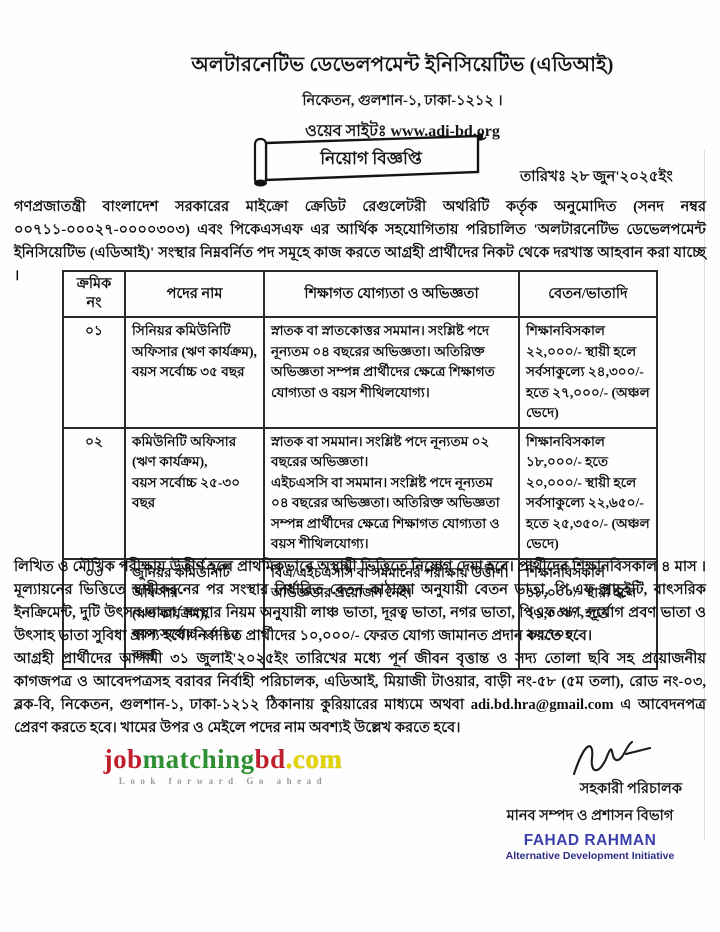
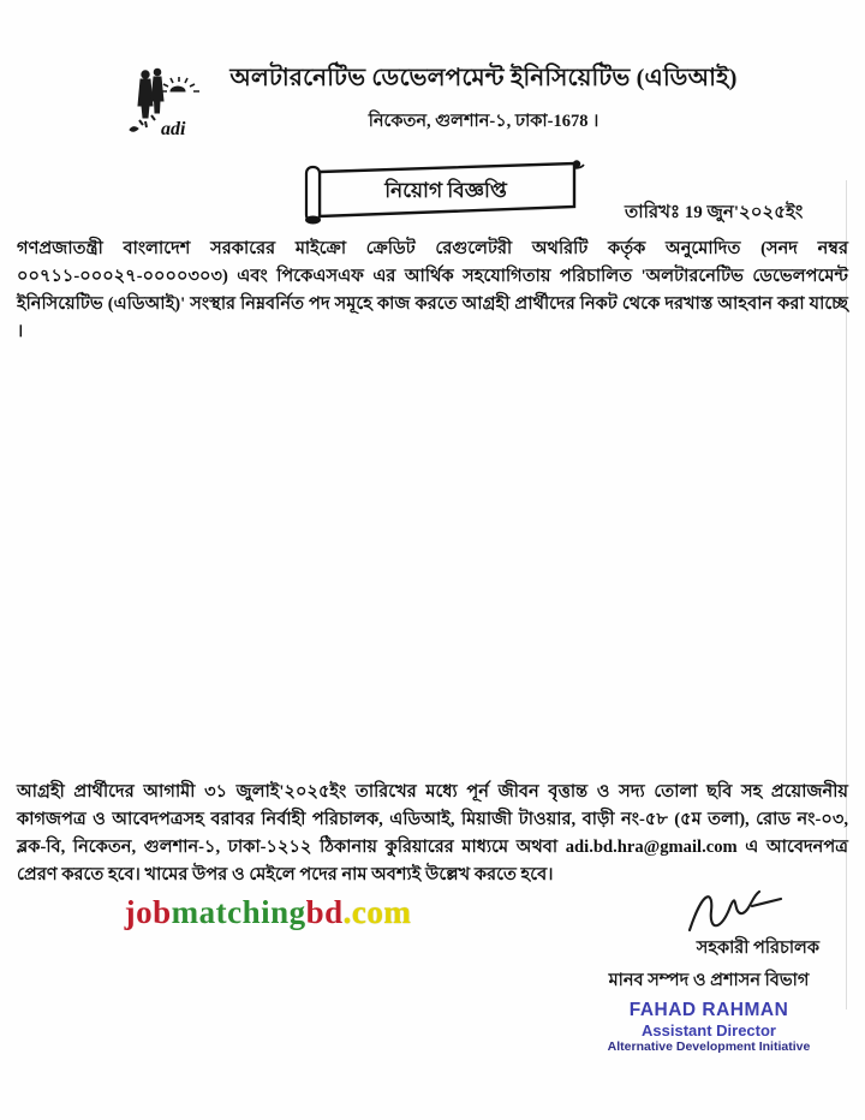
+ adi
  অলটারনেটিভ ডেভেলপমেন্ট ইনিসিয়েটিভ (এডিআই)
- নিকেতন, গুলশান-১, ঢাকা-১২১২ ।
+ নিকেতন, গুলশান-১, ঢাকা-1678 ।
- ওয়েব সাইটঃ www.adi-bd.org
  নিয়োগ বিজ্ঞপ্তি
- তারিখঃ ২৮ জুন'২০২৫ইং
+ তারিখঃ 19 জুন'২০২৫ইং
  গণপ্রজাতন্ত্রী বাংলাদেশ সরকারের মাইক্রো ক্রেডিট রেগুলেটরী অথরিটি কর্তৃক অনুমোদিত (সনদ নম্বর ০০৭১১-০০০২৭-০০০০৩০৩) এবং পিকেএসএফ এর আর্থিক সহযোগিতায় পরিচালিত 'অলটারনেটিভ ডেভেলপমেন্ট ইনিসিয়েটিভ (এডিআই)' সংস্থার নিম্নবর্নিত পদ সমূহে কাজ করতে আগ্রহী প্রার্থীদের নিকট থেকে দরখাস্ত আহবান করা যাচ্ছে ।
- ক্রমিক নং	পদের নাম	শিক্ষাগত যোগ্যতা ও অভিজ্ঞতা	বেতন/ভাতাদি
- ০১	সিনিয়র কমিউনিটি অফিসার (ঋণ কার্যক্রম), বয়স সর্বোচ্চ ৩৫ বছর	স্নাতক বা স্নাতকোত্তর সমমান। সংশ্লিষ্ট পদে নূন্যতম ০৪ বছরের অভিজ্ঞতা। অতিরিক্ত অভিজ্ঞতা সম্পন্ন প্রার্থীদের ক্ষেত্রে শিক্ষাগত যোগ্যতা ও বয়স শীথিলযোগ্য।	শিক্ষানবিসকাল ২২,০০০/- স্থায়ী হলে সর্বসাকুল্যে ২৪,৩০০/- হতে ২৭,০০০/- (অঞ্চল ভেদে)
- ০২	কমিউনিটি অফিসার (ঋণ কার্যক্রম), বয়স সর্বোচ্চ ২৫-৩০ বছর	স্নাতক বা সমমান। সংশ্লিষ্ট পদে নূন্যতম ০২ বছরের অভিজ্ঞতা। এইচএসসি বা সমমান। সংশ্লিষ্ট পদে নূন্যতম ০৪ বছরের অভিজ্ঞতা। অতিরিক্ত অভিজ্ঞতা সম্পন্ন প্রার্থীদের ক্ষেত্রে শিক্ষাগত যোগ্যতা ও বয়স শীথিলযোগ্য।	শিক্ষানবিসকাল ১৮,০০০/- হতে ২০,০০০/- স্থায়ী হলে সর্বসাকুল্যে ২২,৬৫০/- হতে ২৫,৩৫০/- (অঞ্চল ভেদে)
- ০৩	জুনিয়র কমিউনিটি অফিসার (ঋণ কার্যক্রম), বয়স সর্বোচ্চ ২০-২৫ বছর	বিএ/এইচএসসি বা সমমানের পরীক্ষায় উত্তীর্ণ। অভিজ্ঞতার প্রয়োজন নেই।	শিক্ষানবিসকাল ১৮,০০০/- স্থায়ী হলে ২১,০০০/- হতে ২৩,৭০০/-
- লিখিত ও মৌখিক পরীক্ষায় উত্তীর্ণ হলে প্রাথমিকভাবে অস্থায়ী ভিত্তিতে নিয়োগ দেয়া হবে। প্রার্থীদের শিক্ষানবিসকাল ৪ মাস । মূল্যায়নের ভিত্তিতে স্থায়ীকরনের পর সংস্থার নির্ধারিত বেতন কাঠামো অনুযায়ী বেতন ভাতা, পি.এফ গ্রাচুইটি, বাৎসরিক ইনক্রিমেন্ট, দুটি উৎসব ভাতা, সংস্থার নিয়ম অনুযায়ী লাঞ্চ ভাতা, দূরত্ব ভাতা, নগর ভাতা, পিএফ ঋণ, দূর্যোগ প্রবণ ভাতা ও উৎসাহ ভাতা সুবিধা প্রাপ্য হবে। নির্বাচিত প্রার্থীদের ১০,০০০/- ফেরত যোগ্য জামানত প্রদান করতে হবে।
  আগ্রহী প্রার্থীদের আগামী ৩১ জুলাই'২০২৫ইং তারিখের মধ্যে পূর্ন জীবন বৃত্তান্ত ও সদ্য তোলা ছবি সহ প্রয়োজনীয় কাগজপত্র ও আবেদপত্রসহ বরাবর নির্বাহী পরিচালক, এডিআই, মিয়াজী টাওয়ার, বাড়ী নং-৫৮ (৫ম তলা), রোড নং-০৩, ব্লক-বি, নিকেতন, গুলশান-১, ঢাকা-১২১২ ঠিকানায় কুরিয়ারের মাধ্যমে অথবা adi.bd.hra@gmail.com এ আবেদনপত্র প্রেরণ করতে হবে। খামের উপর ও মেইলে পদের নাম অবশ্যই উল্লেখ করতে হবে।
  jobmatchingbd.com
- Look forward Go ahead
  সহকারী পরিচালক
  মানব সম্পদ ও প্রশাসন বিভাগ
  FAHAD RAHMAN
+ Assistant Director
  Alternative Development Initiative
